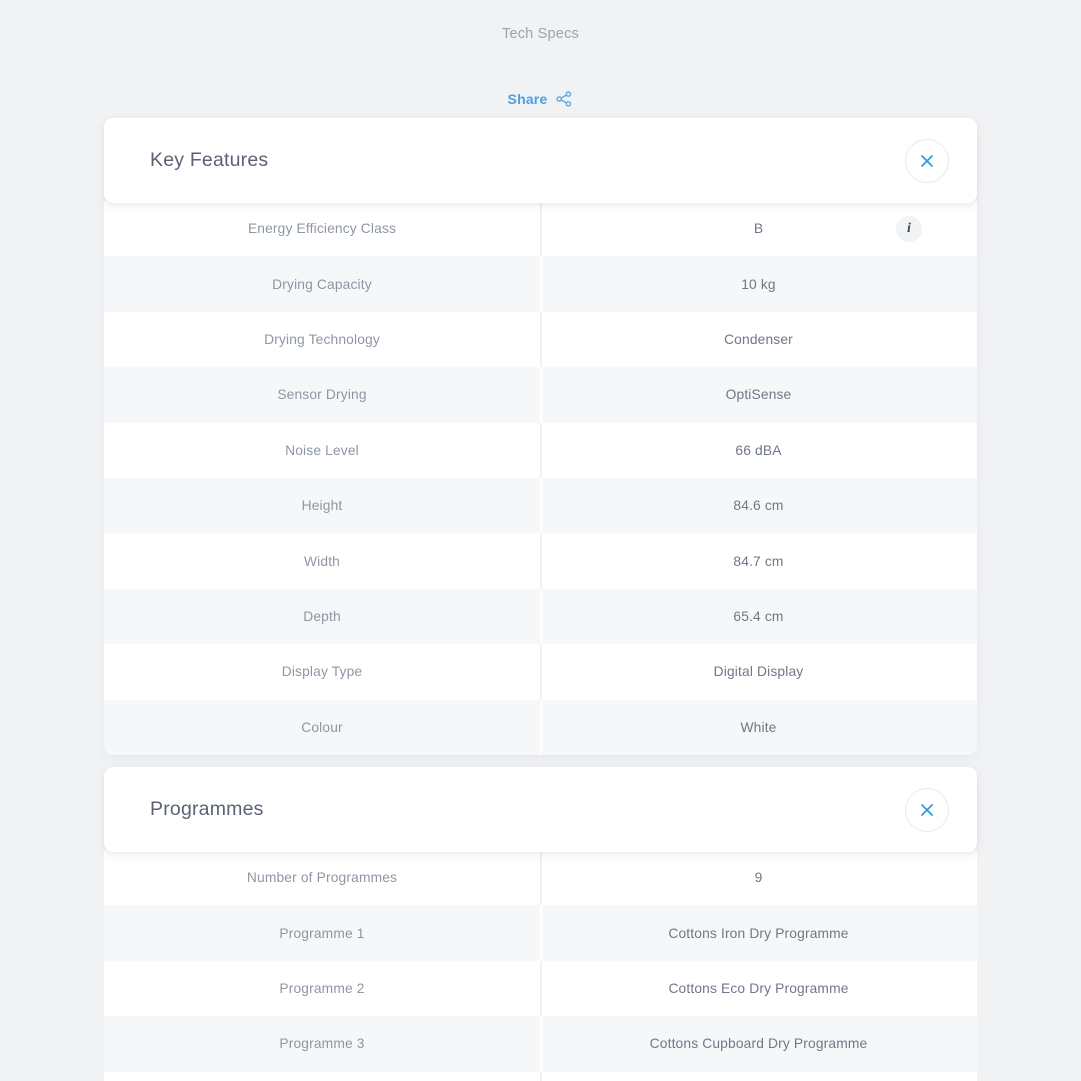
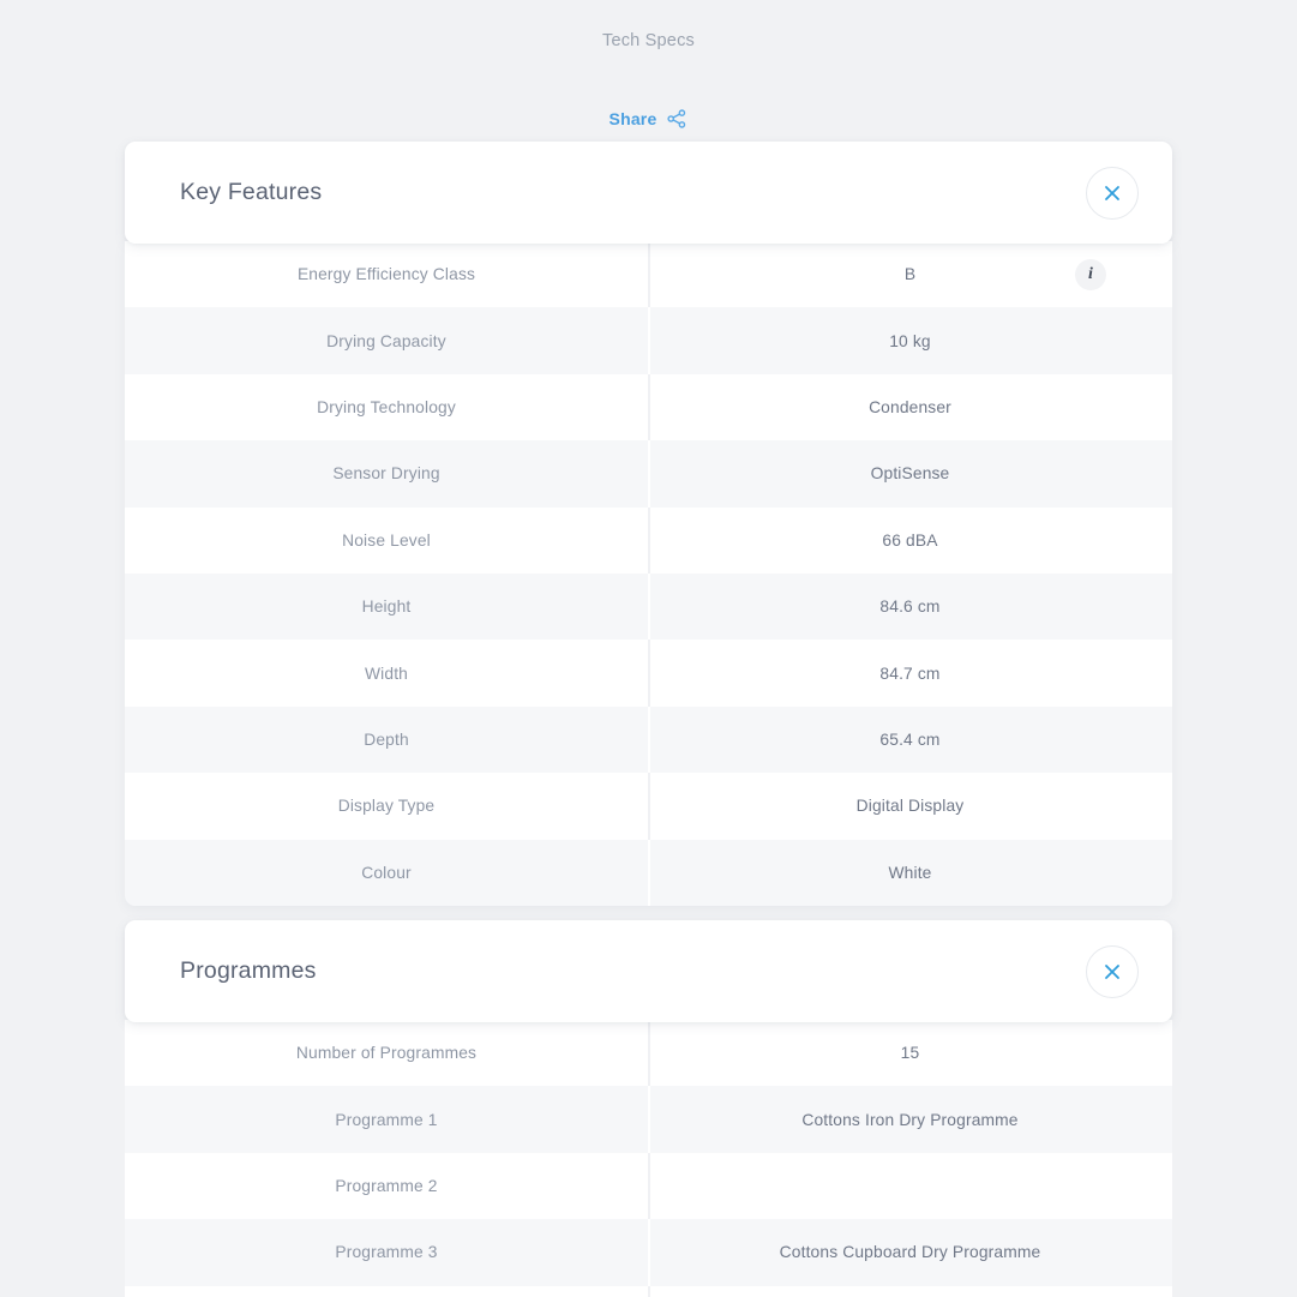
  Tech Specs
  Share
  Key Features
  Energy Efficiency Class
  B
  i
  Drying Capacity
  10 kg
  Drying Technology
  Condenser
  Sensor Drying
  OptiSense
  Noise Level
  66 dBA
  Height
  84.6 cm
  Width
  84.7 cm
  Depth
  65.4 cm
  Display Type
  Digital Display
  Colour
  White
  Programmes
  Number of Programmes
- 9
+ 15
  Programme 1
  Cottons Iron Dry Programme
  Programme 2
- Cottons Eco Dry Programme
  Programme 3
  Cottons Cupboard Dry Programme
